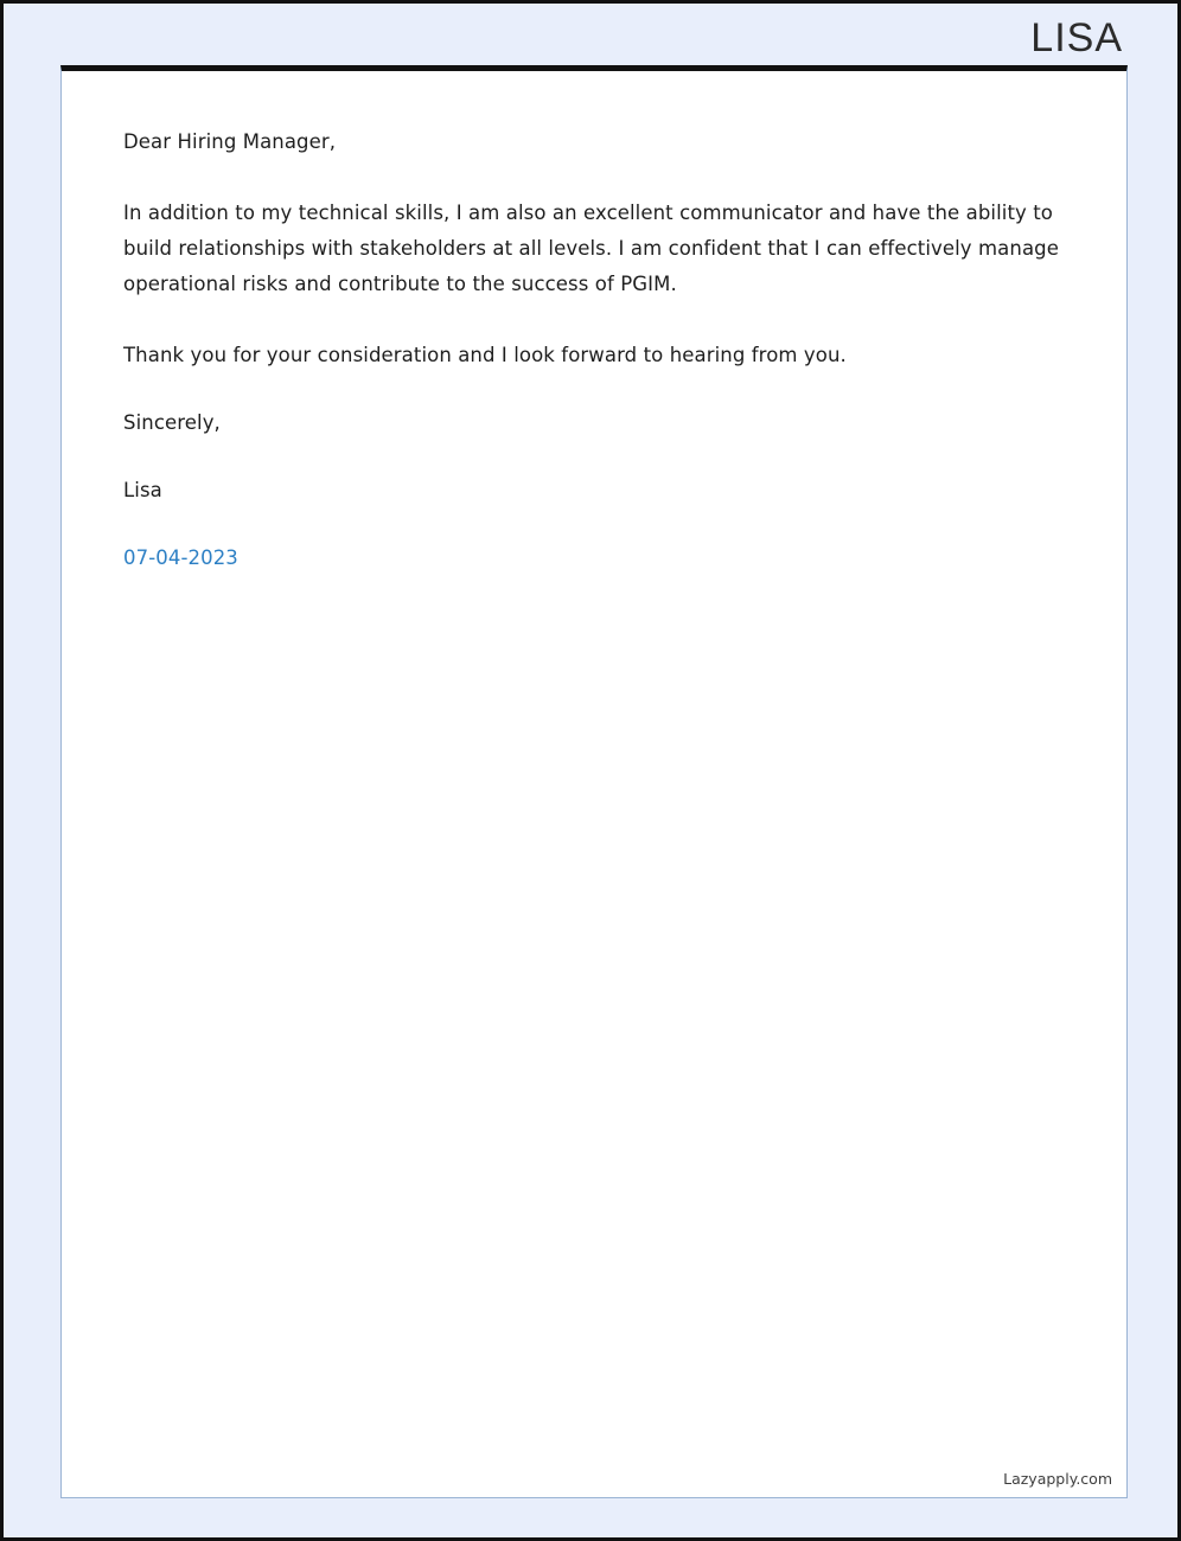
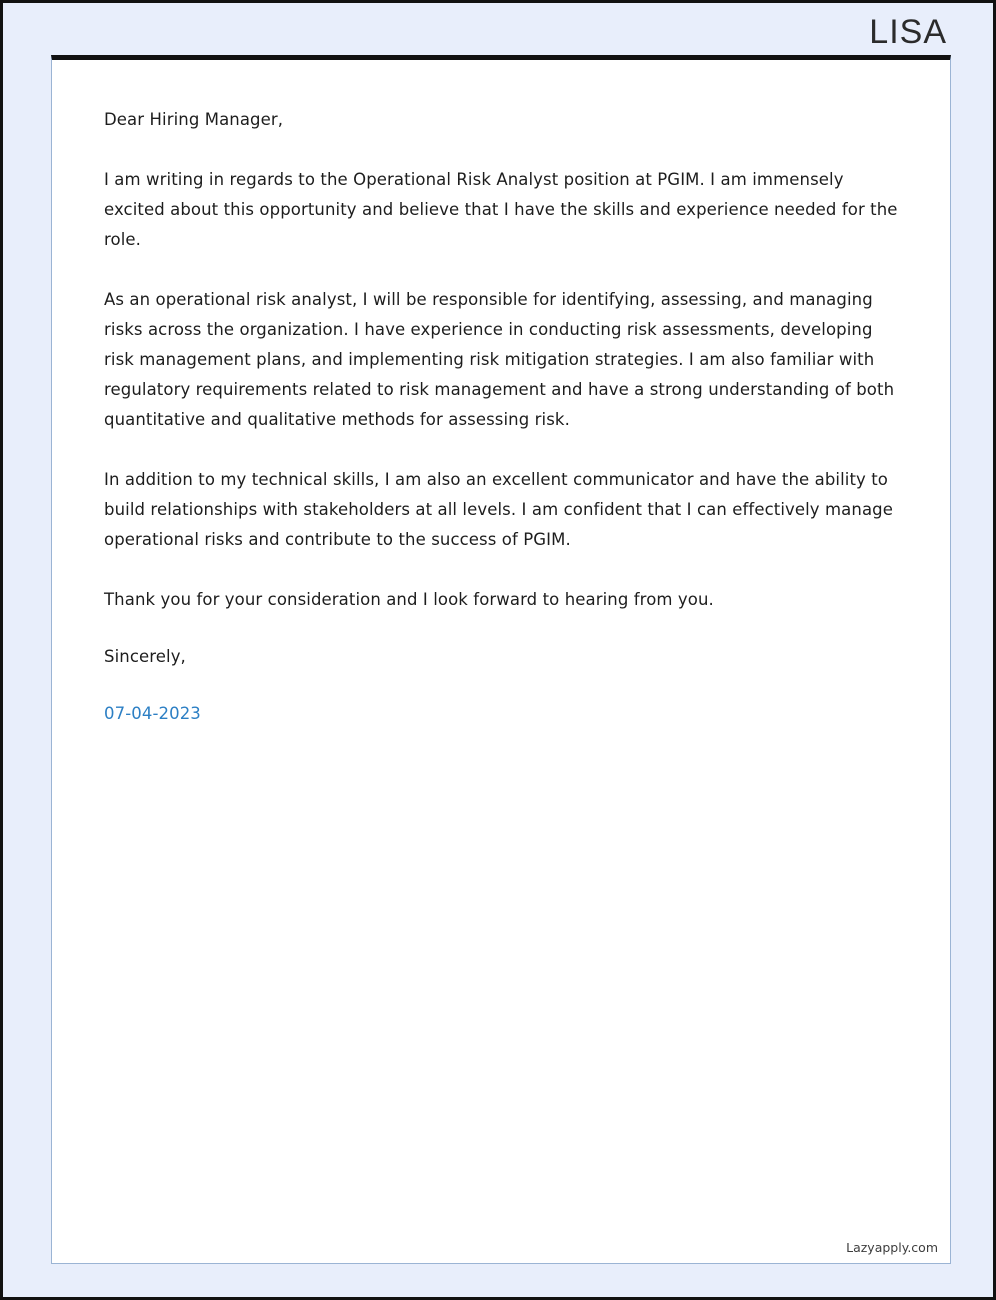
  LISA
  Dear Hiring Manager,
+ I am writing in regards to the Operational Risk Analyst position at PGIM. I am immensely excited about this opportunity and believe that I have the skills and experience needed for the role.
+ As an operational risk analyst, I will be responsible for identifying, assessing, and managing risks across the organization. I have experience in conducting risk assessments, developing risk management plans, and implementing risk mitigation strategies. I am also familiar with regulatory requirements related to risk management and have a strong understanding of both quantitative and qualitative methods for assessing risk.
  In addition to my technical skills, I am also an excellent communicator and have the ability to build relationships with stakeholders at all levels. I am confident that I can effectively manage operational risks and contribute to the success of PGIM.
  Thank you for your consideration and I look forward to hearing from you.
  Sincerely,
- Lisa
  07-04-2023
  Lazyapply.com
